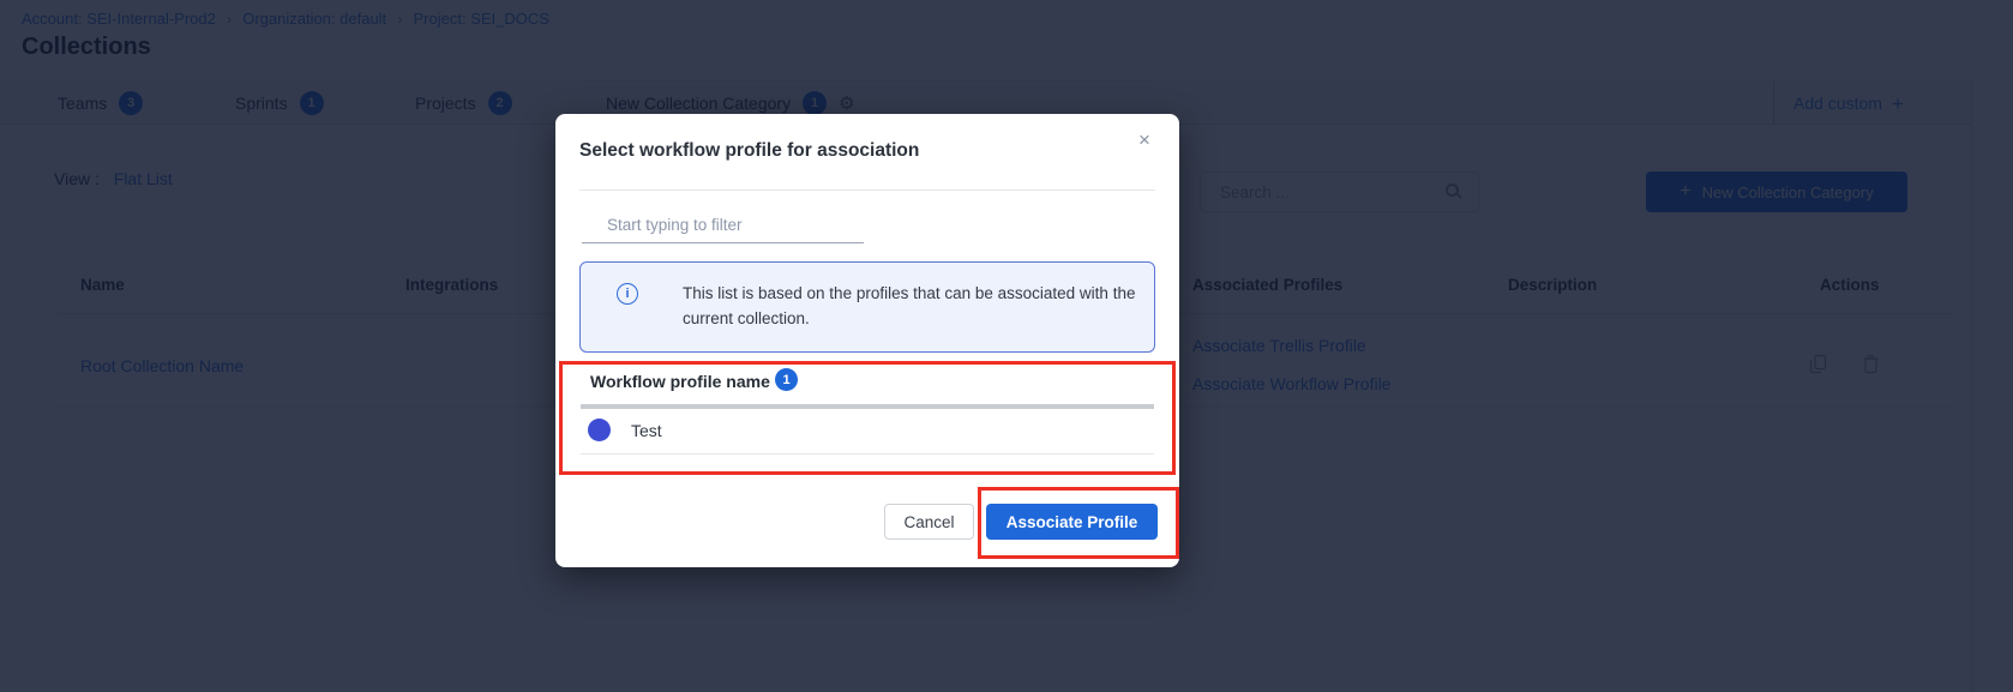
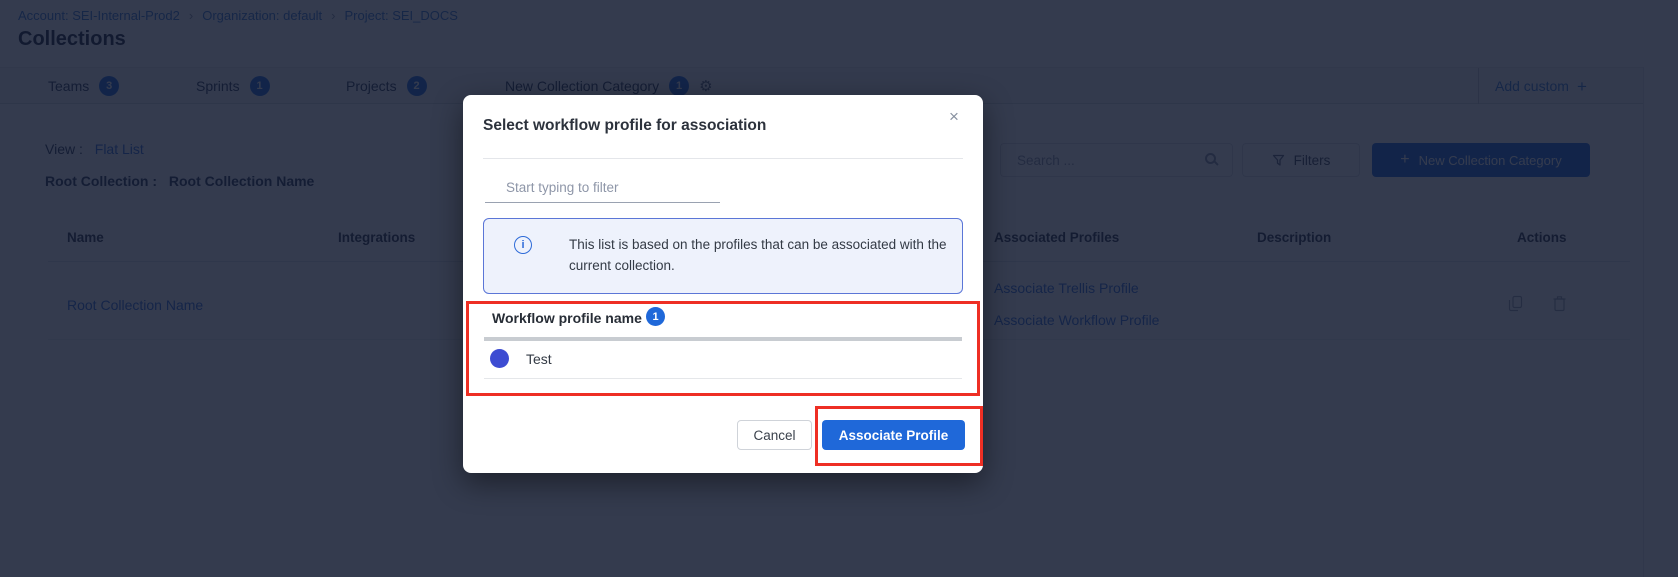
  Account: SEI-Internal-Prod2
  Organization: default
  Project: SEI_DOCS
  Collections
  Teams
  3
  Sprints
  1
  Projects
  2
  New Collection Category
  1
  ⚙
  Add custom
  +
  View : Flat List
+ Root Collection : Root Collection Name
+ Filters
  +
  New Collection Category
  Name
  Integrations
  Associated Profiles
  Description
  Actions
  Root Collection Name
  Associate Trellis Profile
  Associate Workflow Profile
  Select workflow profile for association
  ×
  Start typing to filter
  i
  This list is based on the profiles that can be associated with the current collection.
  Workflow profile name
  1
  Test
  Cancel
  Associate Profile
